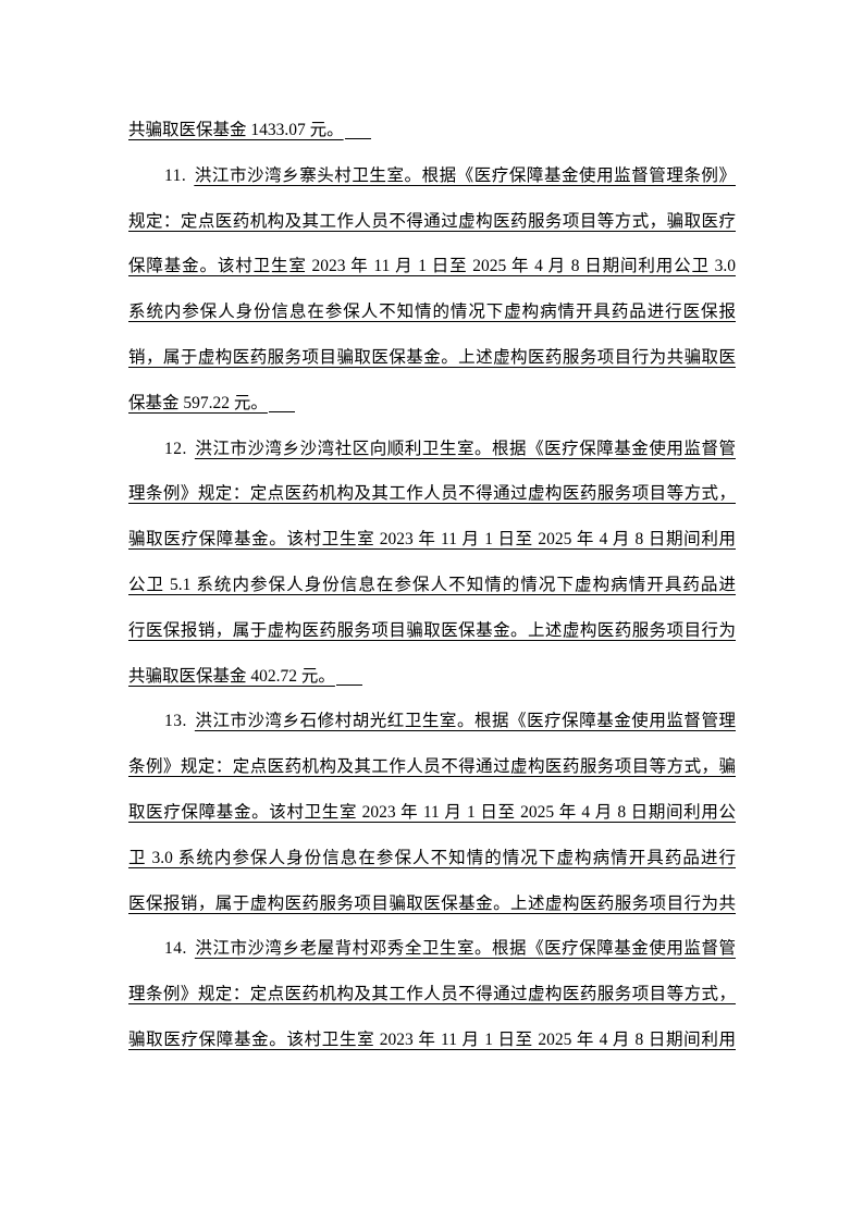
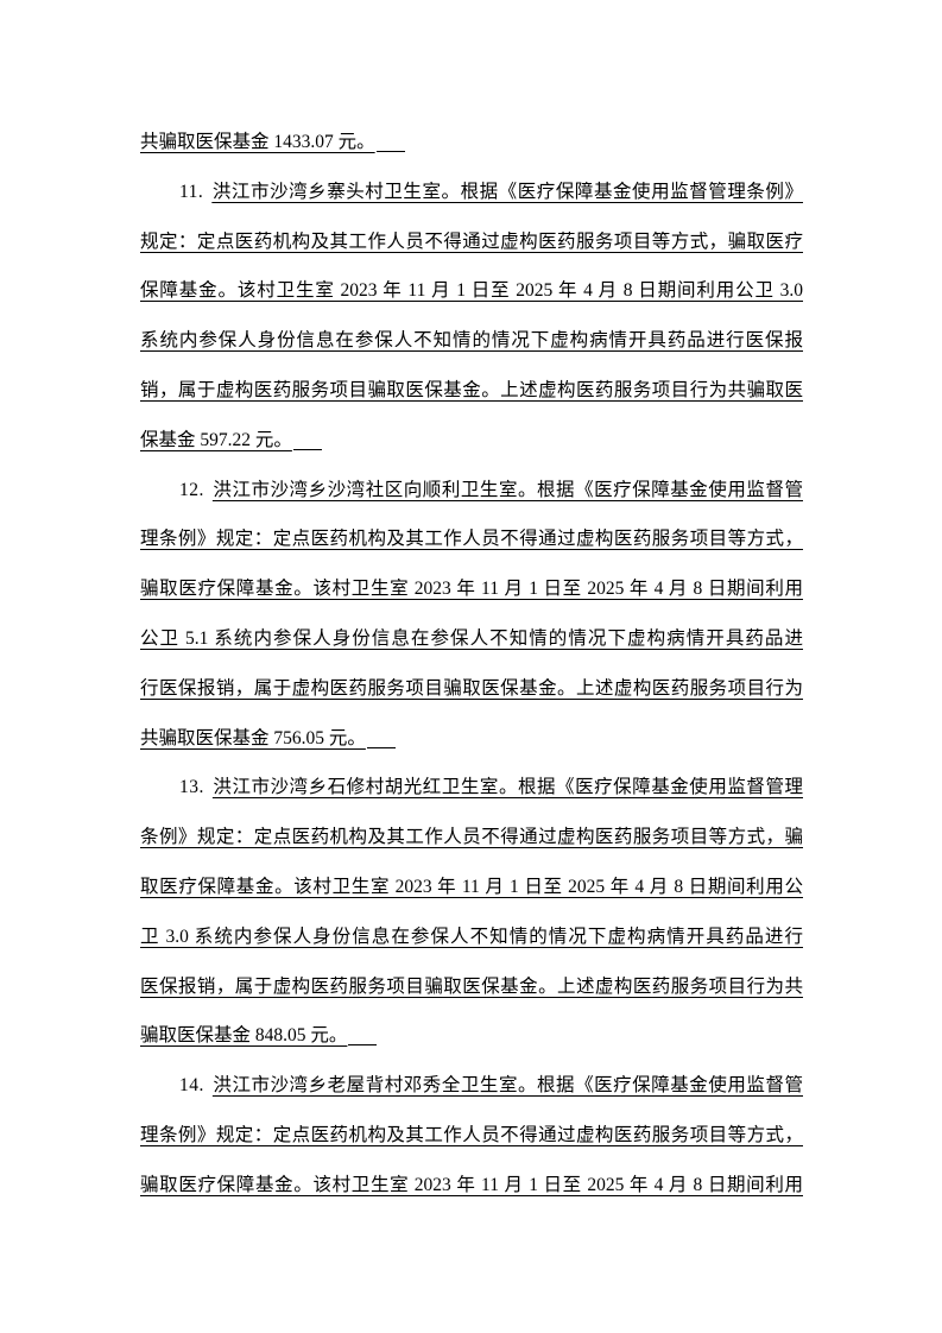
  共骗取医保基金 1433.07 元。
  11. 洪江市沙湾乡寨头村卫生室。根据《医疗保障基金使用监督管理条例》
  规定：定点医药机构及其工作人员不得通过虚构医药服务项目等方式，骗取医疗
  保障基金。该村卫生室 2023 年 11 月 1 日至 2025 年 4 月 8 日期间利用公卫 3.0
  系统内参保人身份信息在参保人不知情的情况下虚构病情开具药品进行医保报
  销，属于虚构医药服务项目骗取医保基金。上述虚构医药服务项目行为共骗取医
  保基金 597.22 元。
  12. 洪江市沙湾乡沙湾社区向顺利卫生室。根据《医疗保障基金使用监督管
  理条例》规定：定点医药机构及其工作人员不得通过虚构医药服务项目等方式，
  骗取医疗保障基金。该村卫生室 2023 年 11 月 1 日至 2025 年 4 月 8 日期间利用
  公卫 5.1 系统内参保人身份信息在参保人不知情的情况下虚构病情开具药品进
  行医保报销，属于虚构医药服务项目骗取医保基金。上述虚构医药服务项目行为
- 共骗取医保基金 402.72 元。
+ 共骗取医保基金 756.05 元。
  13. 洪江市沙湾乡石修村胡光红卫生室。根据《医疗保障基金使用监督管理
  条例》规定：定点医药机构及其工作人员不得通过虚构医药服务项目等方式，骗
  取医疗保障基金。该村卫生室 2023 年 11 月 1 日至 2025 年 4 月 8 日期间利用公
  卫 3.0 系统内参保人身份信息在参保人不知情的情况下虚构病情开具药品进行
  医保报销，属于虚构医药服务项目骗取医保基金。上述虚构医药服务项目行为共
+ 骗取医保基金 848.05 元。
  14. 洪江市沙湾乡老屋背村邓秀全卫生室。根据《医疗保障基金使用监督管
  理条例》规定：定点医药机构及其工作人员不得通过虚构医药服务项目等方式，
  骗取医疗保障基金。该村卫生室 2023 年 11 月 1 日至 2025 年 4 月 8 日期间利用
